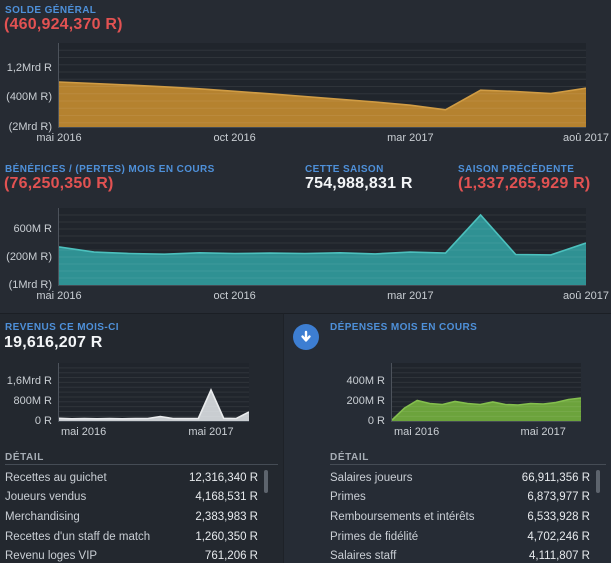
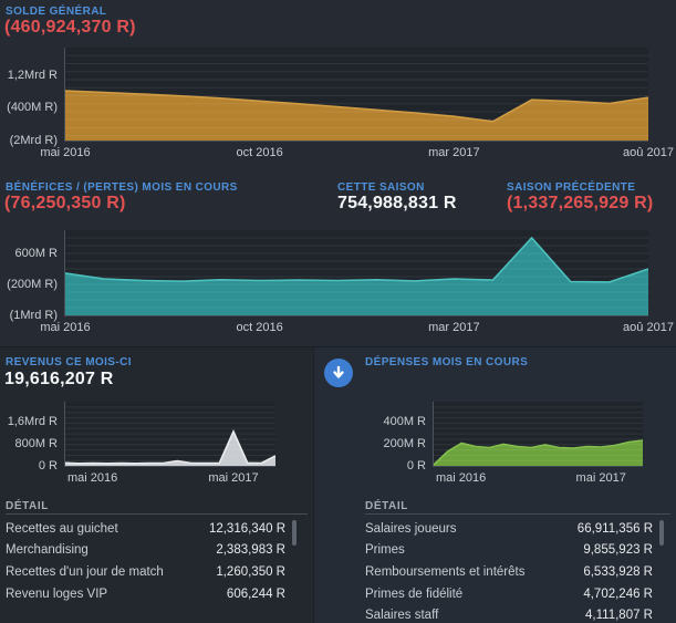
  SOLDE GÉNÉRAL
  (460,924,370 R)
  1,2Mrd R
  (400M R)
  (2Mrd R)
  mai 2016
  oct 2016
  mar 2017
  aoû 2017
  BÉNÉFICES / (PERTES) MOIS EN COURS
  (76,250,350 R)
  CETTE SAISON
  754,988,831 R
  SAISON PRÉCÉDENTE
  (1,337,265,929 R)
  600M R
  (200M R)
  (1Mrd R)
  mai 2016
  oct 2016
  mar 2017
  aoû 2017
  REVENUS CE MOIS-CI
  19,616,207 R
  1,6Mrd R
  800M R
  0 R
  mai 2016
  mai 2017
  DÉPENSES MOIS EN COURS
  400M R
  200M R
  0 R
  mai 2016
  mai 2017
  DÉTAIL
  Recettes au guichet
  12,316,340 R
- Joueurs vendus
- 4,168,531 R
  Merchandising
  2,383,983 R
- Recettes d'un staff de match
+ Recettes d'un jour de match
  1,260,350 R
  Revenu loges VIP
- 761,206 R
+ 606,244 R
  DÉTAIL
  Salaires joueurs
  66,911,356 R
  Primes
- 6,873,977 R
+ 9,855,923 R
  Remboursements et intérêts
  6,533,928 R
  Primes de fidélité
  4,702,246 R
  Salaires staff
  4,111,807 R
